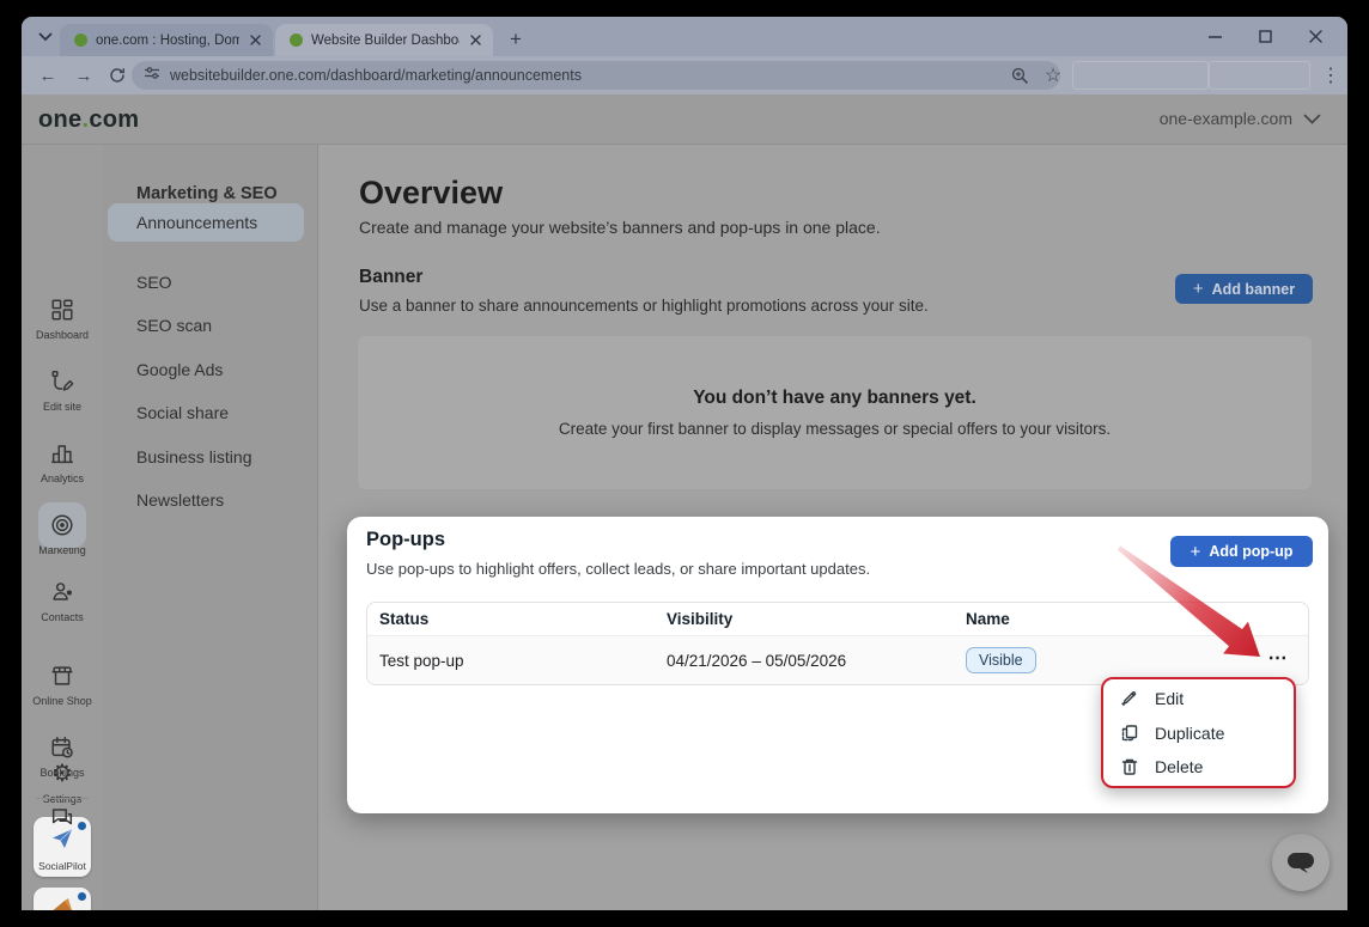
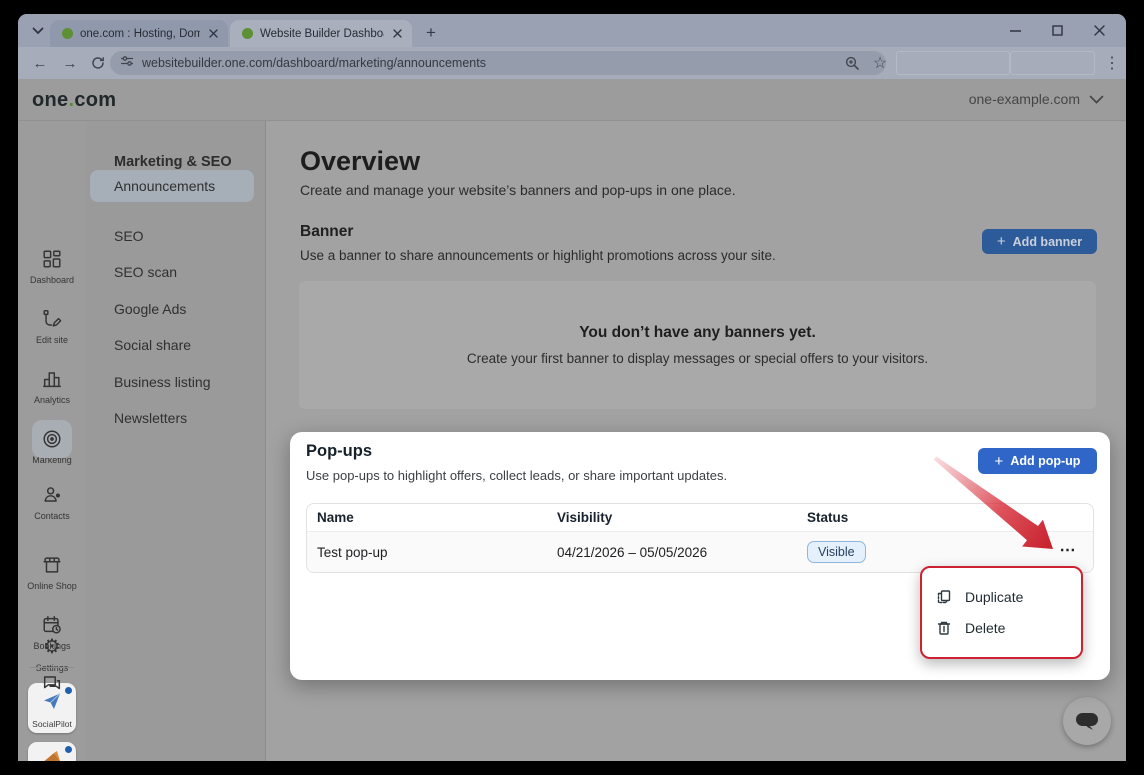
  one.com : Hosting, Dom
  Website Builder Dashbo
  +
  ←
  →
  websitebuilder.one.com/dashboard/marketing/announcements
  ☆
  ⋮
  one.com
  one-example.com
  Dashboard
  Edit site
  Analytics
  Marketing
  Contacts
  Online Shop
  Bookings
  ⚙
  Settings
  SocialPilot
  Marketing & SEO
  Announcements
  SEO
  SEO scan
  Google Ads
  Social share
  Business listing
  Newsletters
  Overview
  Create and manage your website’s banners and pop-ups in one place.
  Banner
  Use a banner to share announcements or highlight promotions across your site.
  +
  Add banner
  You don’t have any banners yet.
  Create your first banner to display messages or special offers to your visitors.
  Pop-ups
  Use pop-ups to highlight offers, collect leads, or share important updates.
  +
  Add pop-up
- Status
+ Name
  Visibility
- Name
+ Status
  Test pop-up
  04/21/2026 – 05/05/2026
  Visible
  ⋯
- Edit
  Duplicate
  Delete
